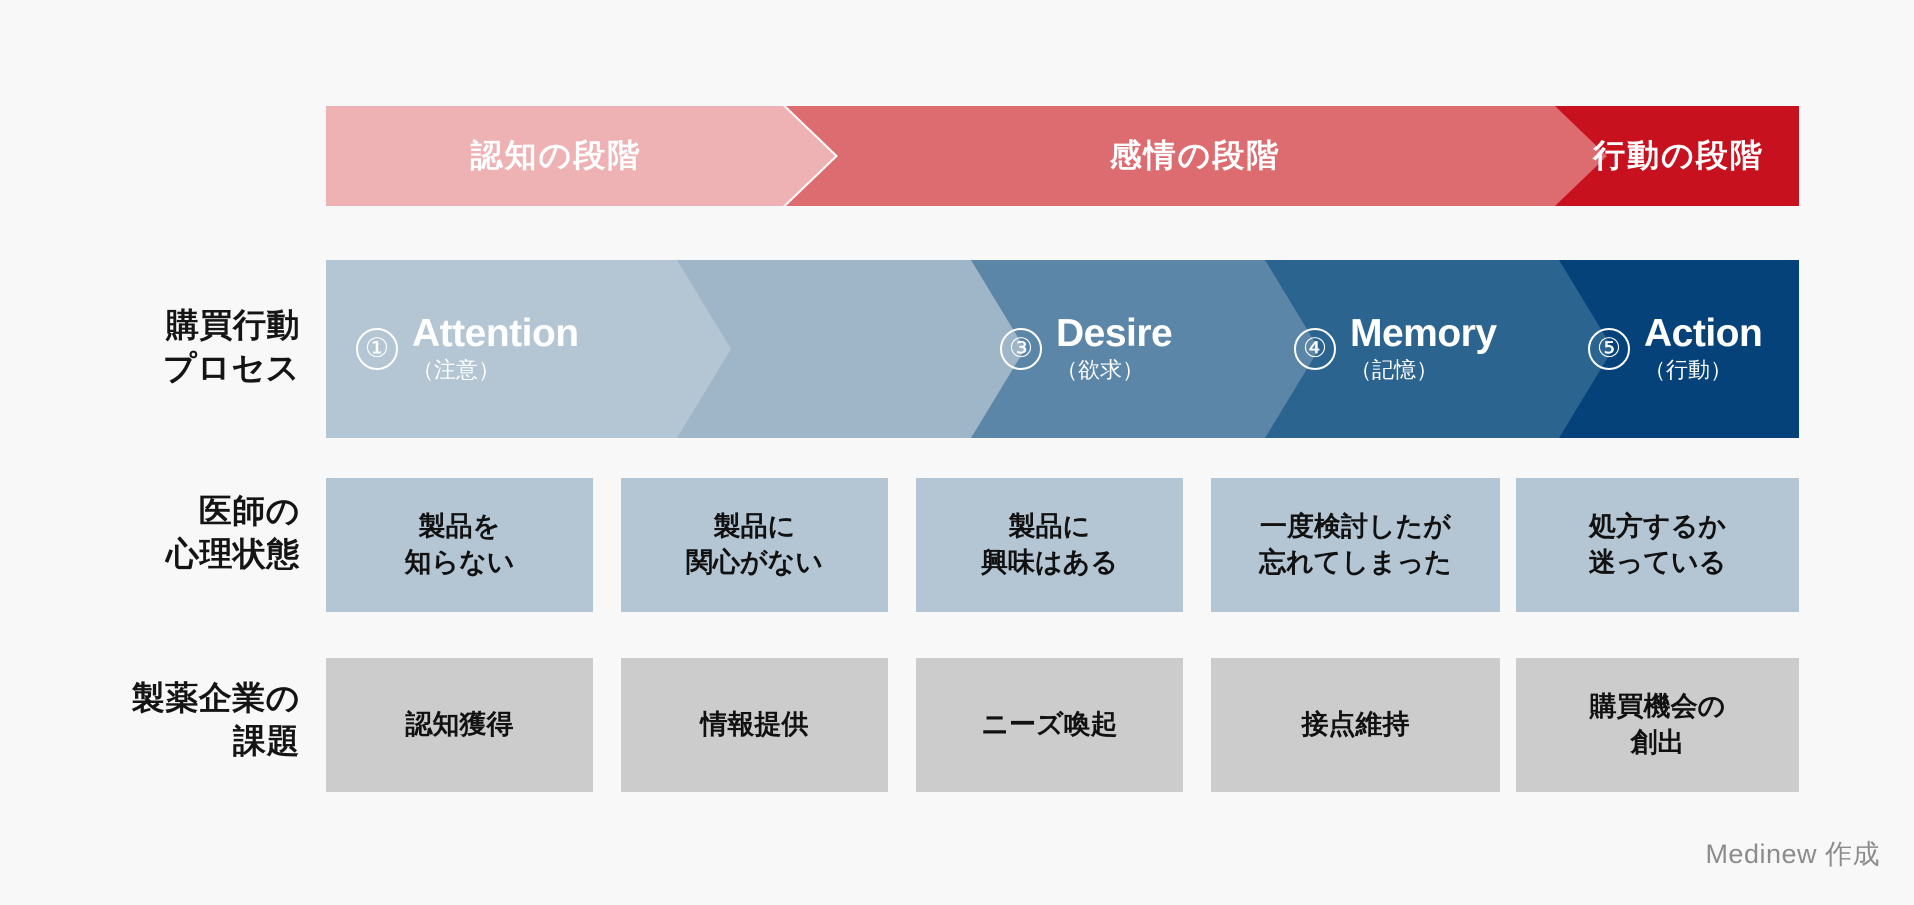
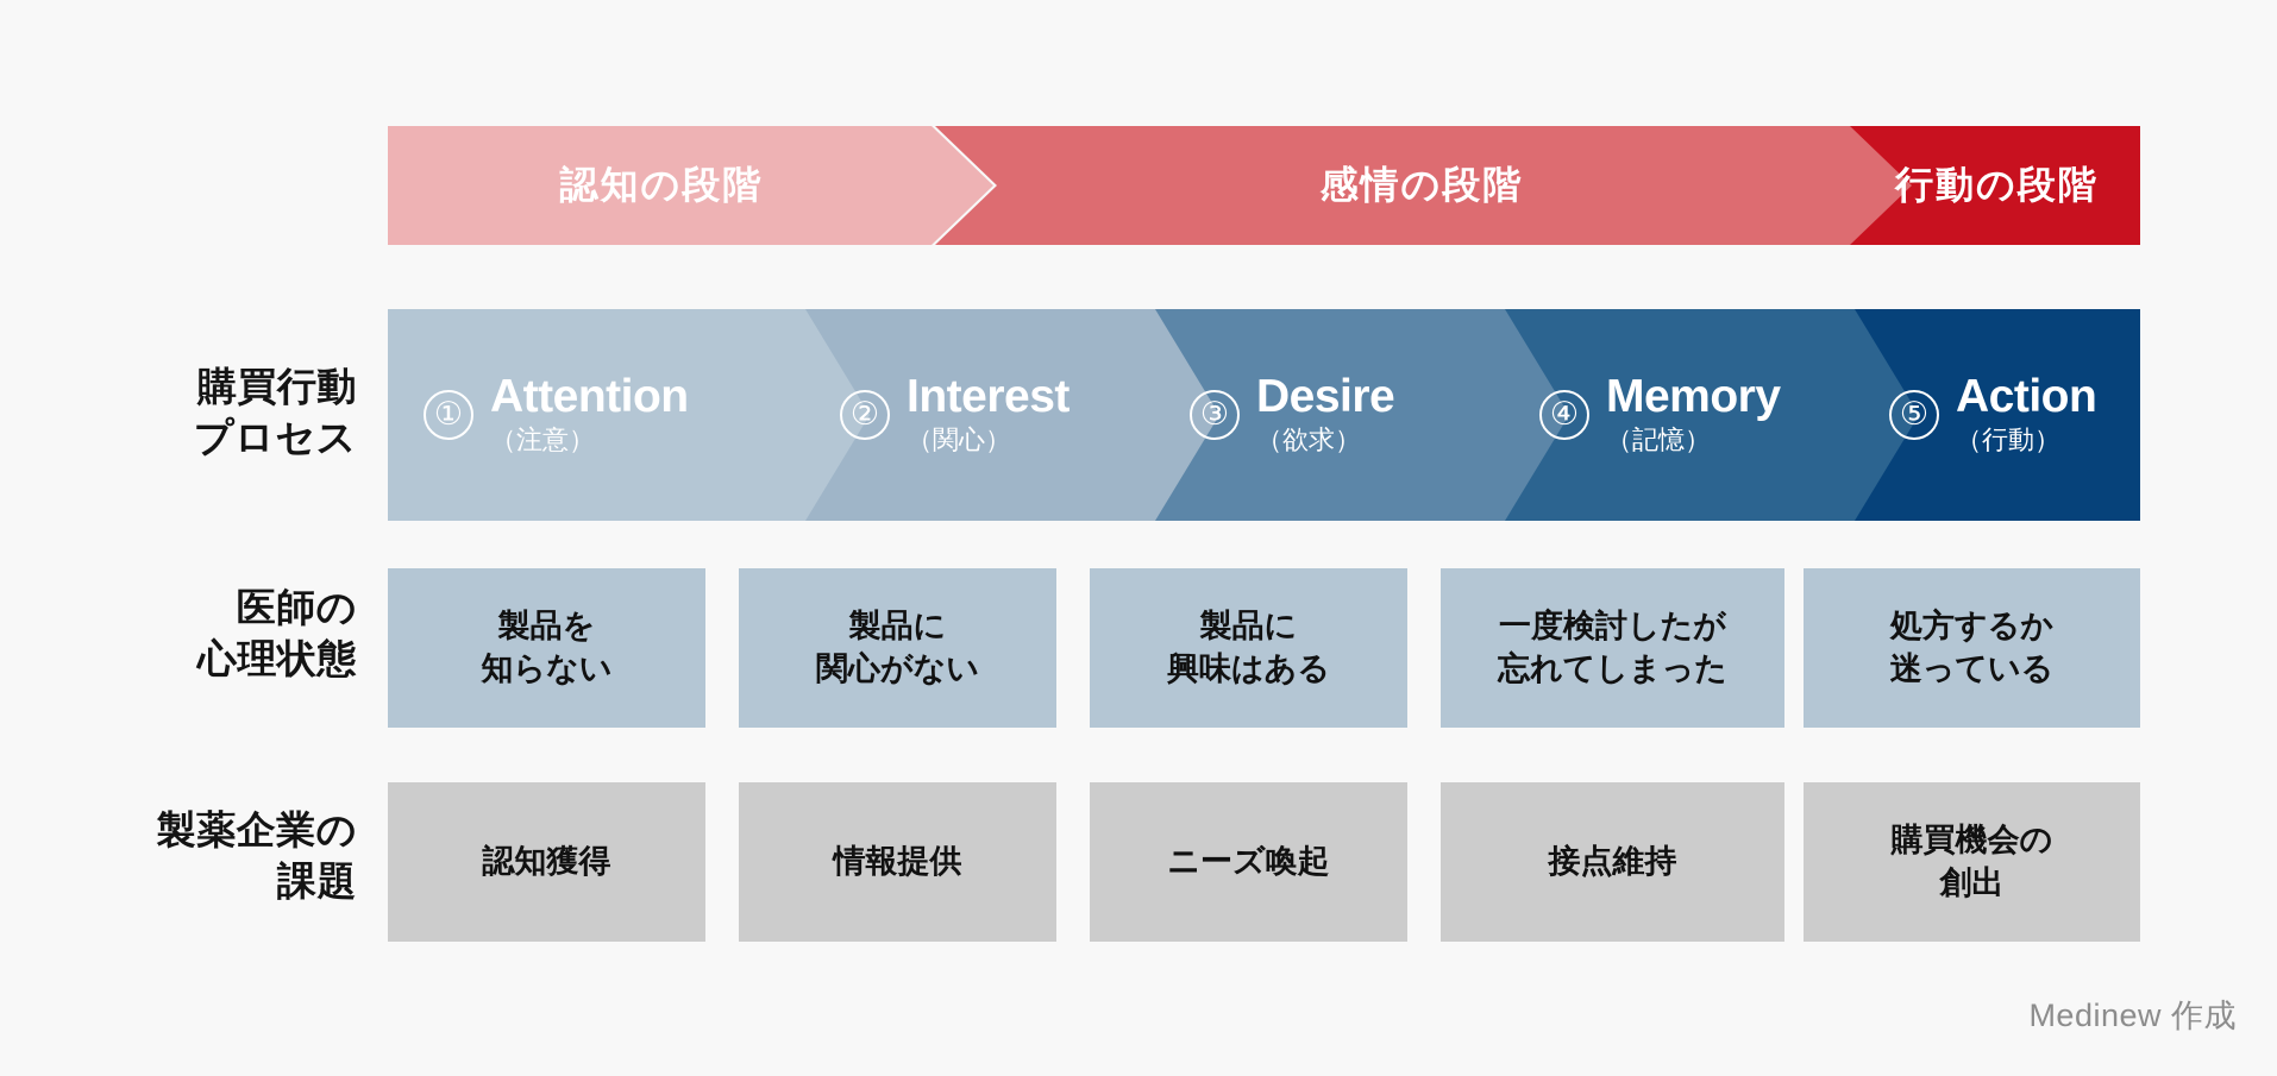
  認知の段階
  感情の段階
  行動の段階
  購買行動
  プロセス
  医師の
  心理状態
  製薬企業の
  課題
  ①
  Attention
  （注意）
+ ②
+ Interest
+ （関心）
  ③
  Desire
  （欲求）
  ④
  Memory
  （記憶）
  ⑤
  Action
  （行動）
  製品を
  知らない
  製品に
  関心がない
  製品に
  興味はある
  一度検討したが
  忘れてしまった
  処方するか
  迷っている
  認知獲得
  情報提供
  ニーズ喚起
  接点維持
  購買機会の
  創出
  Medinew 作成
